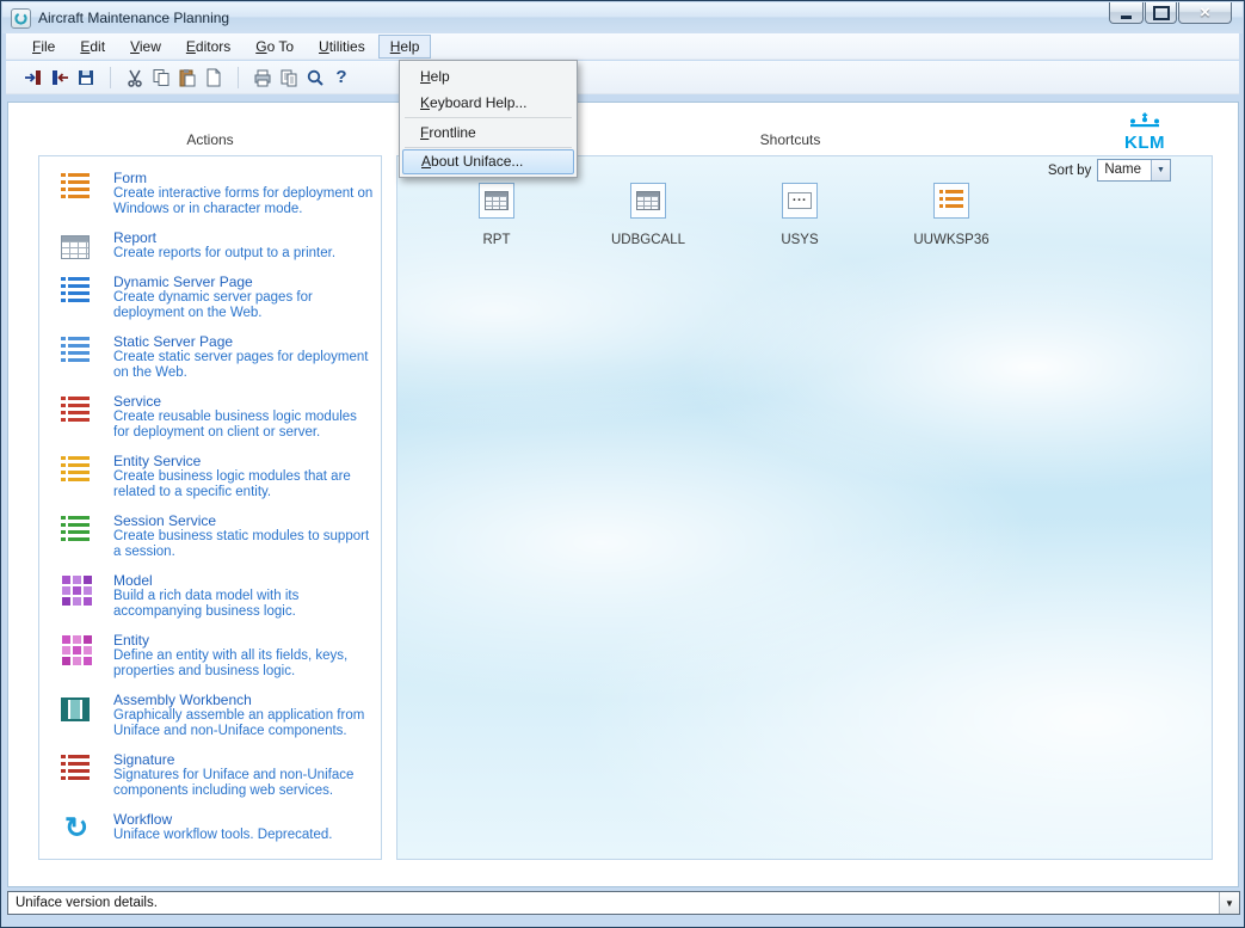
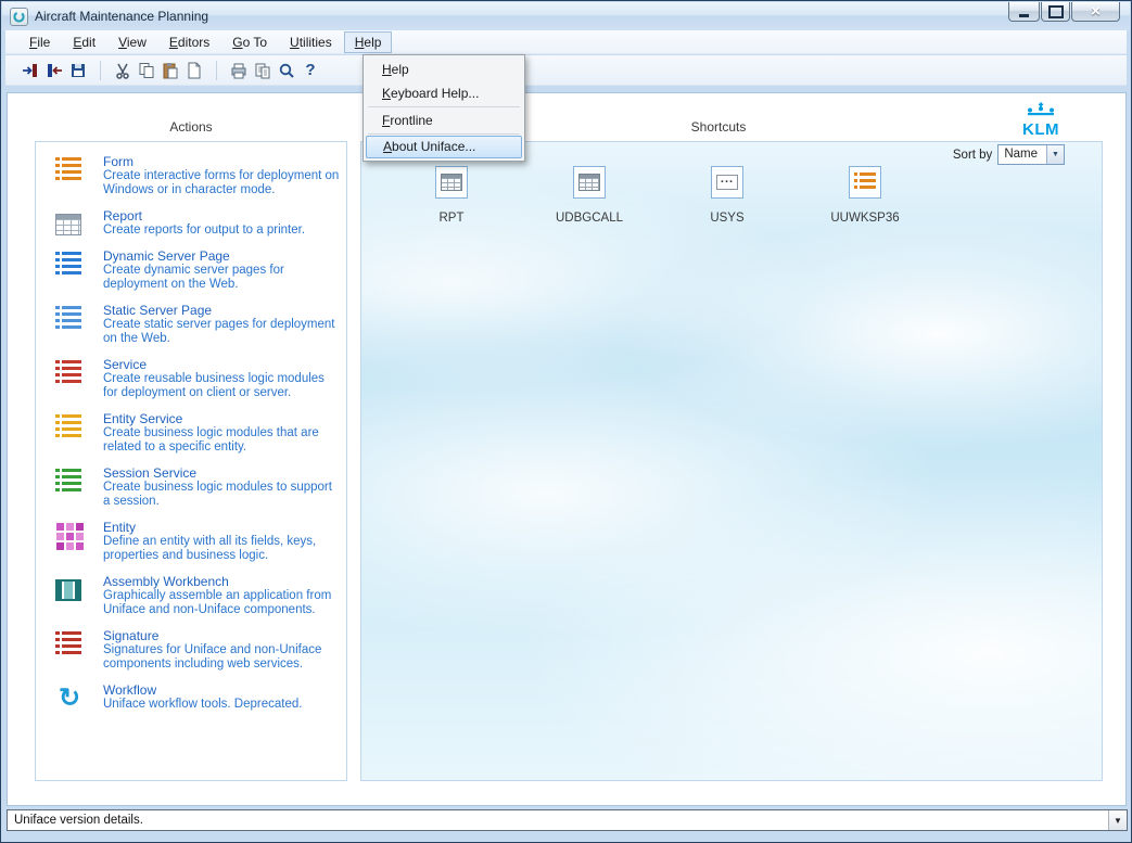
  Aircraft Maintenance Planning
  File
  Edit
  View
  Editors
  Go To
  Utilities
  Help
  ?
  Actions
  Shortcuts
  KLM
  Form
  Create interactive forms for deployment on Windows or in character mode.
  Report
  Create reports for output to a printer.
  Dynamic Server Page
  Create dynamic server pages for deployment on the Web.
  Static Server Page
  Create static server pages for deployment on the Web.
  Service
  Create reusable business logic modules for deployment on client or server.
  Entity Service
  Create business logic modules that are related to a specific entity.
  Session Service
- Create business static modules to support a session.
+ Create business logic modules to support a session.
- Model
- Build a rich data model with its accompanying business logic.
  Entity
  Define an entity with all its fields, keys, properties and business logic.
  Assembly Workbench
  Graphically assemble an application from Uniface and non-Uniface components.
  Signature
  Signatures for Uniface and non-Uniface components including web services.
  Workflow
  Uniface workflow tools. Deprecated.
  Sort by
  Name
  RPT
  UDBGCALL
  USYS
  UUWKSP36
  Help
  Keyboard Help...
  Frontline
  About Uniface...
  Uniface version details.
